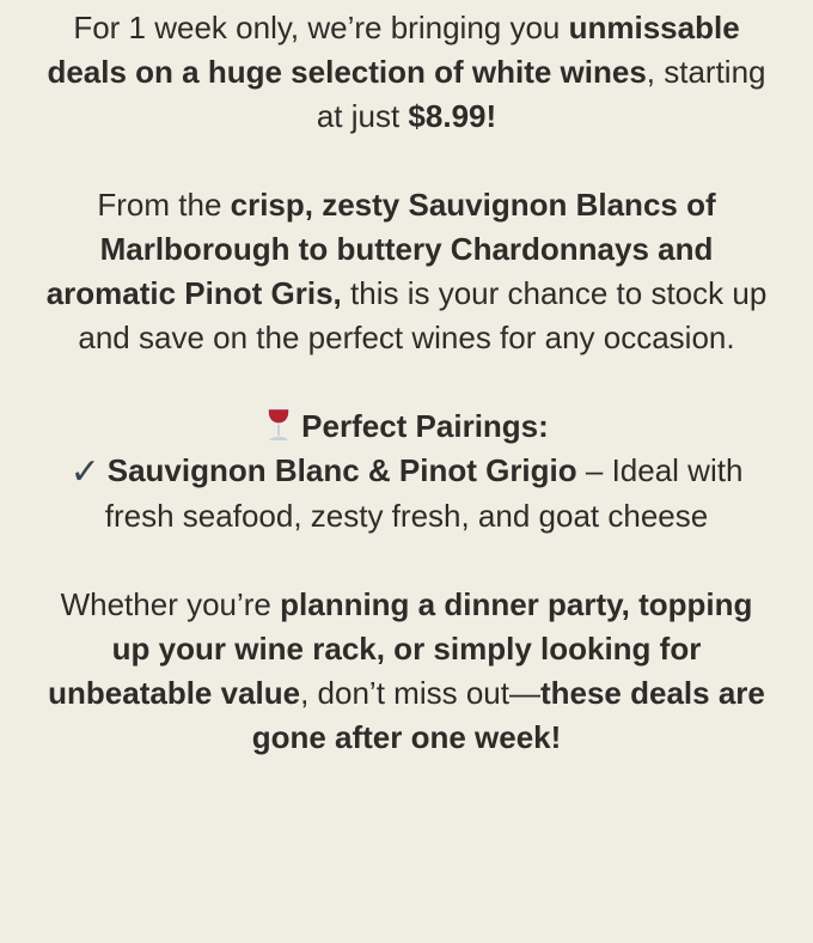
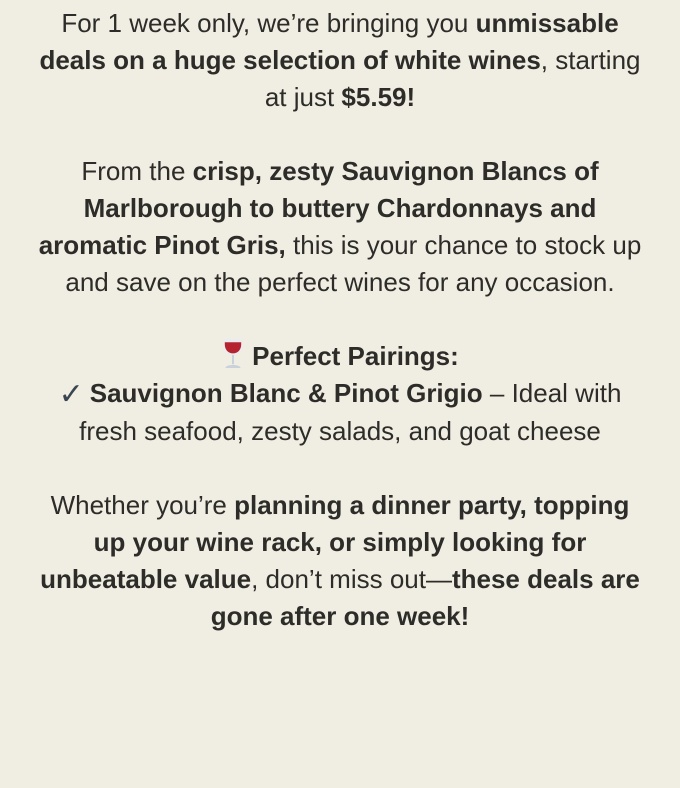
- For 1 week only, we’re bringing you unmissable deals on a huge selection of white wines, starting at just $8.99!
+ For 1 week only, we’re bringing you unmissable deals on a huge selection of white wines, starting at just $5.59!
  From the crisp, zesty Sauvignon Blancs of Marlborough to buttery Chardonnays and aromatic Pinot Gris, this is your chance to stock up and save on the perfect wines for any occasion.
  Perfect Pairings:
- ✓ Sauvignon Blanc & Pinot Grigio – Ideal with fresh seafood, zesty fresh, and goat cheese
+ ✓ Sauvignon Blanc & Pinot Grigio – Ideal with fresh seafood, zesty salads, and goat cheese
  Whether you’re planning a dinner party, topping up your wine rack, or simply looking for unbeatable value, don’t miss out—these deals are gone after one week!
